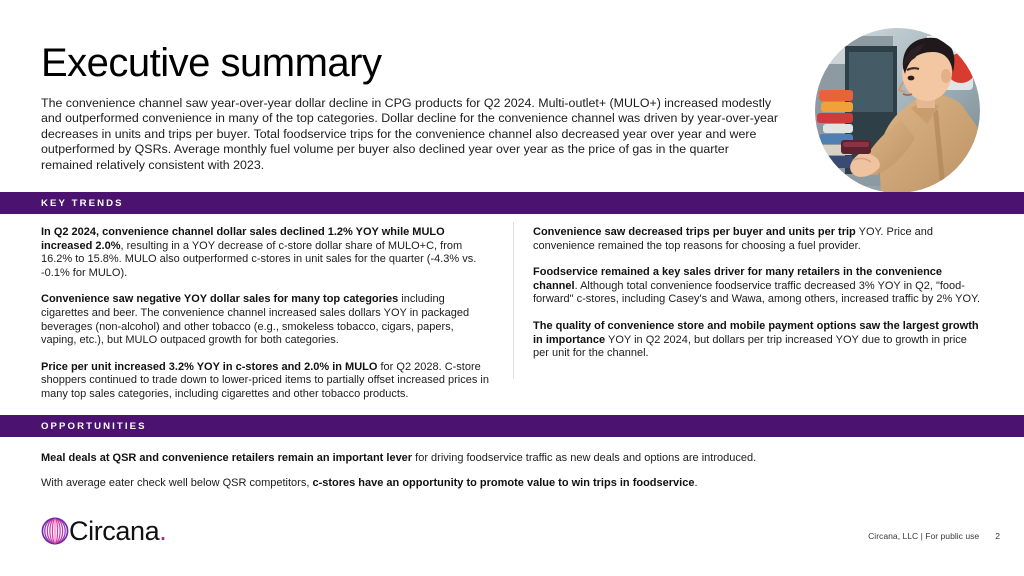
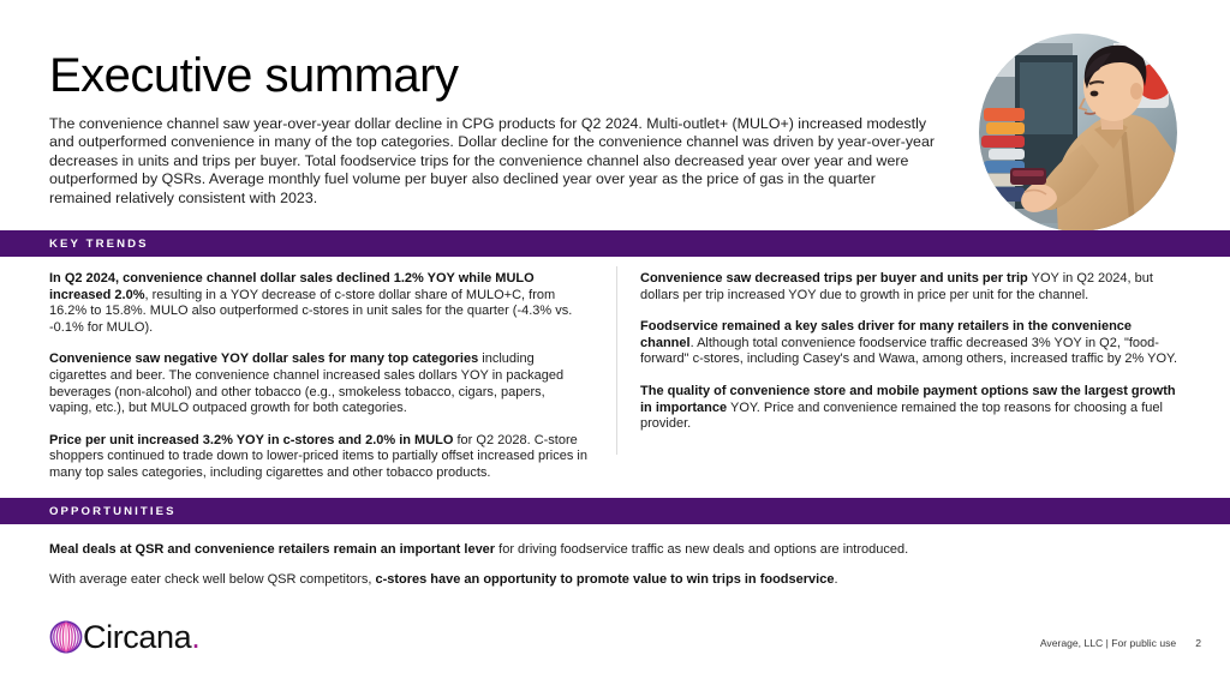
  Executive summary
  The convenience channel saw year-over-year dollar decline in CPG products for Q2 2024. Multi-outlet+ (MULO+) increased modestly and outperformed convenience in many of the top categories. Dollar decline for the convenience channel was driven by year-over-year decreases in units and trips per buyer. Total foodservice trips for the convenience channel also decreased year over year and were outperformed by QSRs. Average monthly fuel volume per buyer also declined year over year as the price of gas in the quarter remained relatively consistent with 2023.
  KEY TRENDS
  In Q2 2024, convenience channel dollar sales declined 1.2% YOY while MULO increased 2.0%, resulting in a YOY decrease of c-store dollar share of MULO+C, from 16.2% to 15.8%. MULO also outperformed c-stores in unit sales for the quarter (-4.3% vs. -0.1% for MULO).
  Convenience saw negative YOY dollar sales for many top categories including cigarettes and beer. The convenience channel increased sales dollars YOY in packaged beverages (non-alcohol) and other tobacco (e.g., smokeless tobacco, cigars, papers, vaping, etc.), but MULO outpaced growth for both categories.
  Price per unit increased 3.2% YOY in c-stores and 2.0% in MULO for Q2 2028. C-store shoppers continued to trade down to lower-priced items to partially offset increased prices in many top sales categories, including cigarettes and other tobacco products.
- Convenience saw decreased trips per buyer and units per trip YOY. Price and convenience remained the top reasons for choosing a fuel provider.
+ Convenience saw decreased trips per buyer and units per trip YOY in Q2 2024, but dollars per trip increased YOY due to growth in price per unit for the channel.
  Foodservice remained a key sales driver for many retailers in the convenience channel. Although total convenience foodservice traffic decreased 3% YOY in Q2, "food-forward" c-stores, including Casey's and Wawa, among others, increased traffic by 2% YOY.
- The quality of convenience store and mobile payment options saw the largest growth in importance YOY in Q2 2024, but dollars per trip increased YOY due to growth in price per unit for the channel.
+ The quality of convenience store and mobile payment options saw the largest growth in importance YOY. Price and convenience remained the top reasons for choosing a fuel provider.
  OPPORTUNITIES
  Meal deals at QSR and convenience retailers remain an important lever for driving foodservice traffic as new deals and options are introduced.
  With average eater check well below QSR competitors, c-stores have an opportunity to promote value to win trips in foodservice.
  Circana.
- Circana, LLC | For public use
+ Average, LLC | For public use
  2
